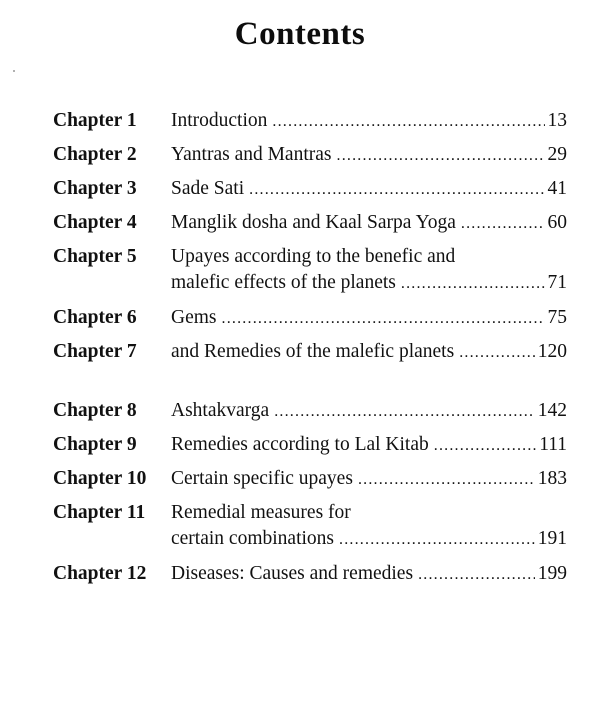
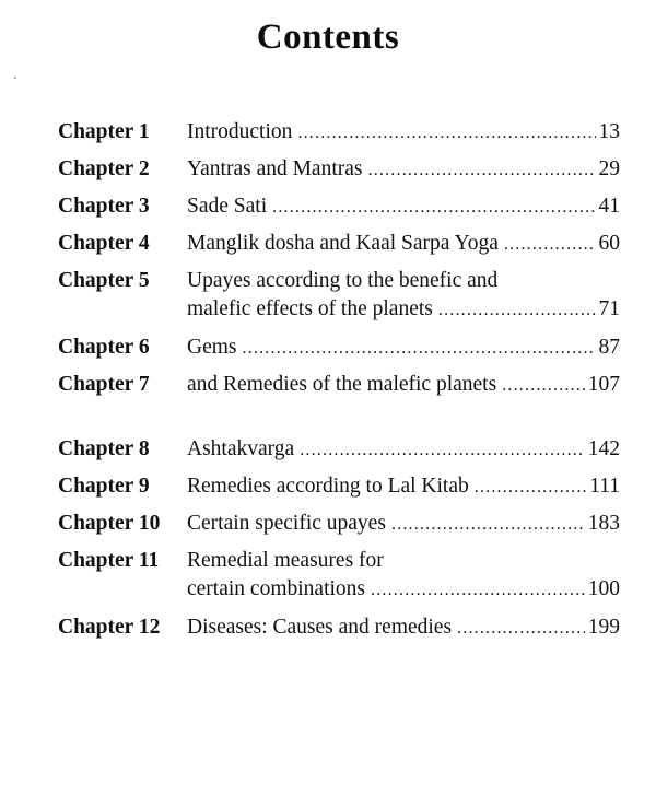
  Contents
  Chapter 1
  Introduction
  13
  Chapter 2
  Yantras and Mantras
  29
  Chapter 3
  Sade Sati
  41
  Chapter 4
  Manglik dosha and Kaal Sarpa Yoga
  60
  Chapter 5
  Upayes according to the benefic and
  malefic effects of the planets
  71
  Chapter 6
  Gems
- 75
+ 87
  Chapter 7
  and Remedies of the malefic planets
- 120
+ 107
  Chapter 8
  Ashtakvarga
  142
  Chapter 9
  Remedies according to Lal Kitab
  111
  Chapter 10
  Certain specific upayes
  183
  Chapter 11
  Remedial measures for
  certain combinations
- 191
+ 100
  Chapter 12
  Diseases: Causes and remedies
  199
